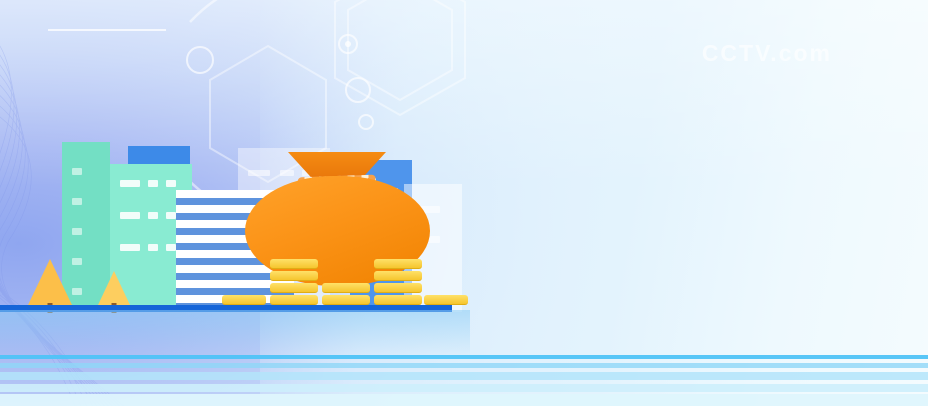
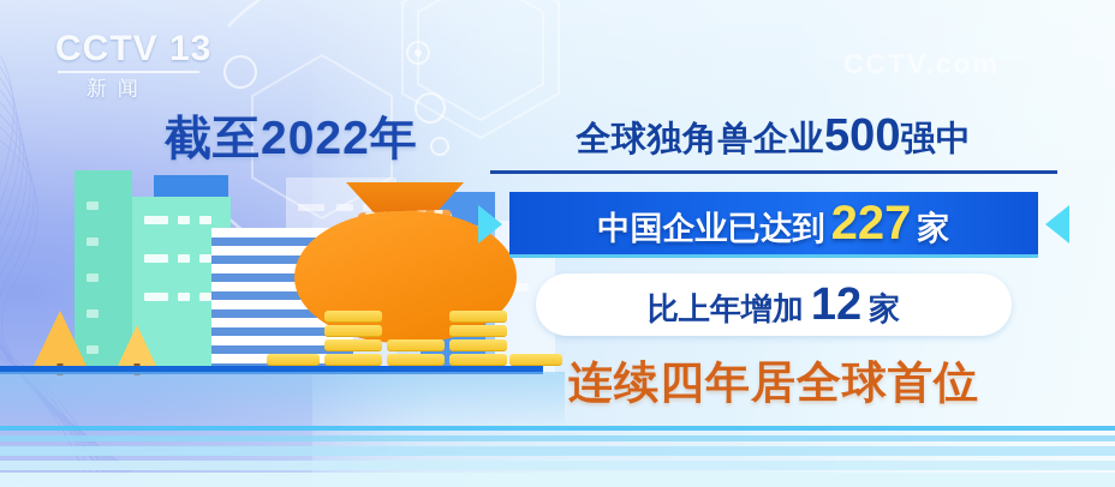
+ CCTV 13
+ 新闻
+ 截至2022年
+ 全球独角兽企业500强中
+ 中国企业已达到 227 家
+ 比上年增加 12 家
+ 连续四年居全球首位
